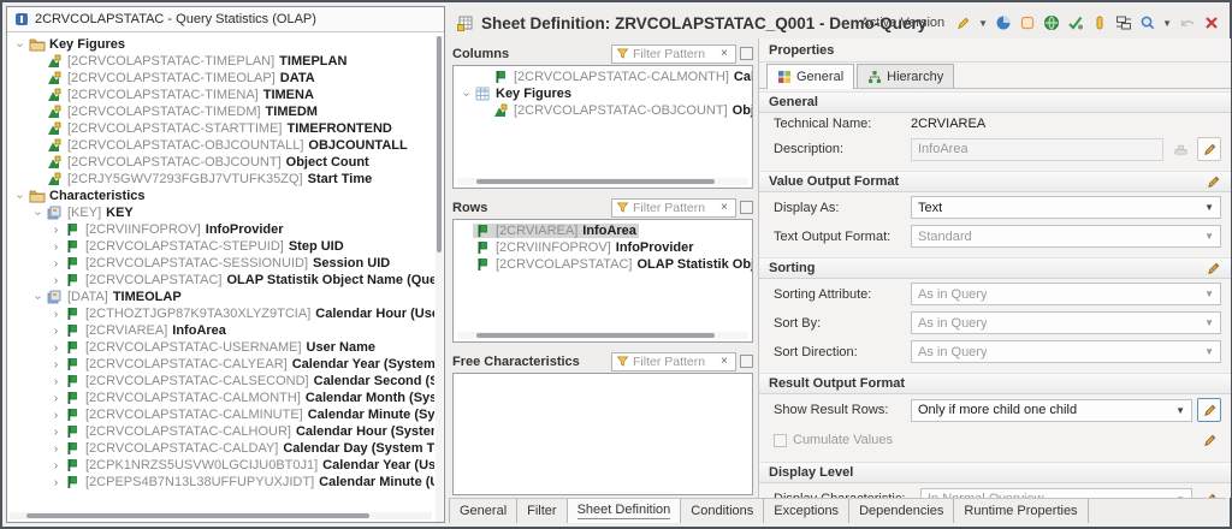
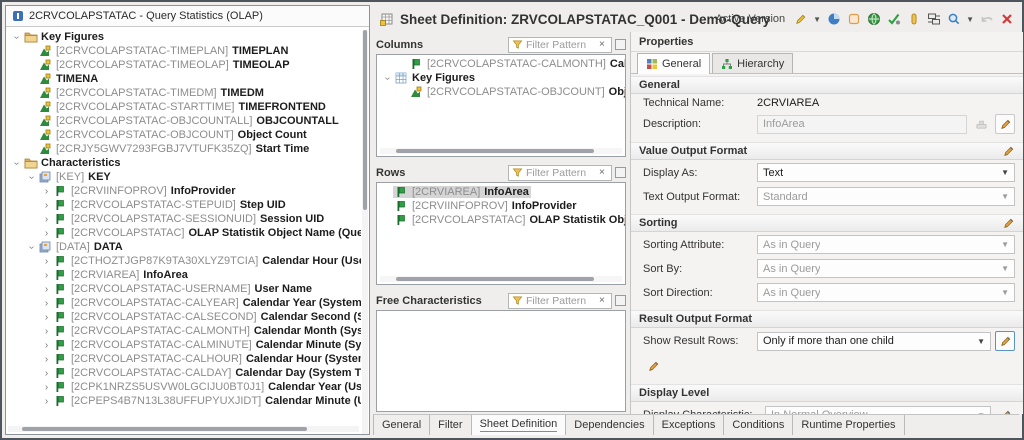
  2CRVCOLAPSTATAC - Query Statistics (OLAP)
  Key Figures
  [2CRVCOLAPSTATAC-TIMEPLAN]
  TIMEPLAN
  [2CRVCOLAPSTATAC-TIMEOLAP]
- DATA
+ TIMEOLAP
- [2CRVCOLAPSTATAC-TIMENA]
  TIMENA
  [2CRVCOLAPSTATAC-TIMEDM]
  TIMEDM
  [2CRVCOLAPSTATAC-STARTTIME]
  TIMEFRONTEND
  [2CRVCOLAPSTATAC-OBJCOUNTALL]
  OBJCOUNTALL
  [2CRVCOLAPSTATAC-OBJCOUNT]
  Object Count
  [2CRJY5GWV7293FGBJ7VTUFK35ZQ]
  Start Time
  Characteristics
  [KEY]
  KEY
  ›
  [2CRVIINFOPROV]
  InfoProvider
  ›
  [2CRVCOLAPSTATAC-STEPUID]
  Step UID
  ›
  [2CRVCOLAPSTATAC-SESSIONUID]
  Session UID
  ›
  [2CRVCOLAPSTATAC]
  [DATA]
- TIMEOLAP
+ DATA
  ›
  [2CTHOZTJGP87K9TA30XLYZ9TCIA]
  ›
  [2CRVIAREA]
  InfoArea
  ›
  [2CRVCOLAPSTATAC-USERNAME]
  User Name
  ›
  [2CRVCOLAPSTATAC-CALYEAR]
  Calendar Year (System
  ›
  [2CRVCOLAPSTATAC-CALSECOND]
  ›
  [2CRVCOLAPSTATAC-CALMONTH]
  ›
  [2CRVCOLAPSTATAC-CALMINUTE]
  ›
  [2CRVCOLAPSTATAC-CALHOUR]
  Calendar Hour (Syste
  ›
  [2CRVCOLAPSTATAC-CALDAY]
  Calendar Day (System T
  ›
  [2CPK1NRZS5USVW0LGCIJU0BT0J1]
  ›
  [2CPEPS4B7N13L38UFFUPYUXJIDT]
  Sheet Definition: ZRVCOLAPSTATAC_Q001 - Demo-Query
  Active Version
  ▼
  ▼
  Columns
  Filter Pattern
  ×
  [2CRVCOLAPSTATAC-CALMONTH]
  Key Figures
  [2CRVCOLAPSTATAC-OBJCOUNT]
  Rows
  Filter Pattern
  ×
  [2CRVIAREA]
  InfoArea
  [2CRVIINFOPROV]
  InfoProvider
  [2CRVCOLAPSTATAC]
  Free Characteristics
  Filter Pattern
  ×
  General
  Filter
  Sheet Definition
- Conditions
+ Dependencies
  Exceptions
- Dependencies
+ Conditions
  Runtime Properties
  Properties
  General
  Hierarchy
  General
  Technical Name:
  2CRVIAREA
  Description:
  InfoArea
  Value Output Format
  Display As:
  Text
  ▼
  Text Output Format:
  Standard
  ▼
  Sorting
  Sorting Attribute:
  As in Query
  ▼
  Sort By:
  As in Query
  ▼
  Sort Direction:
  As in Query
  ▼
  Result Output Format
  Show Result Rows:
- Only if more child one child
+ Only if more than one child
  ▼
- Cumulate Values
  Display Level
